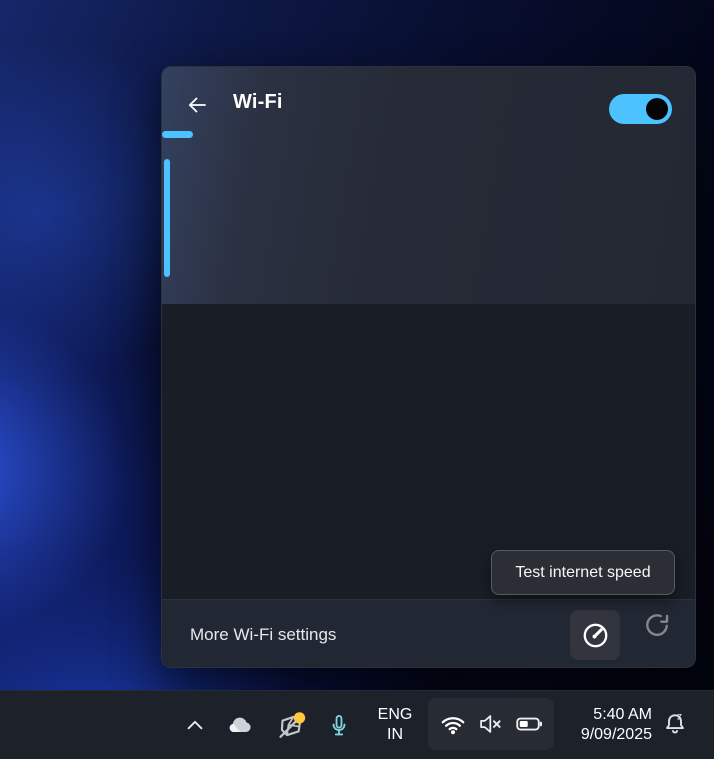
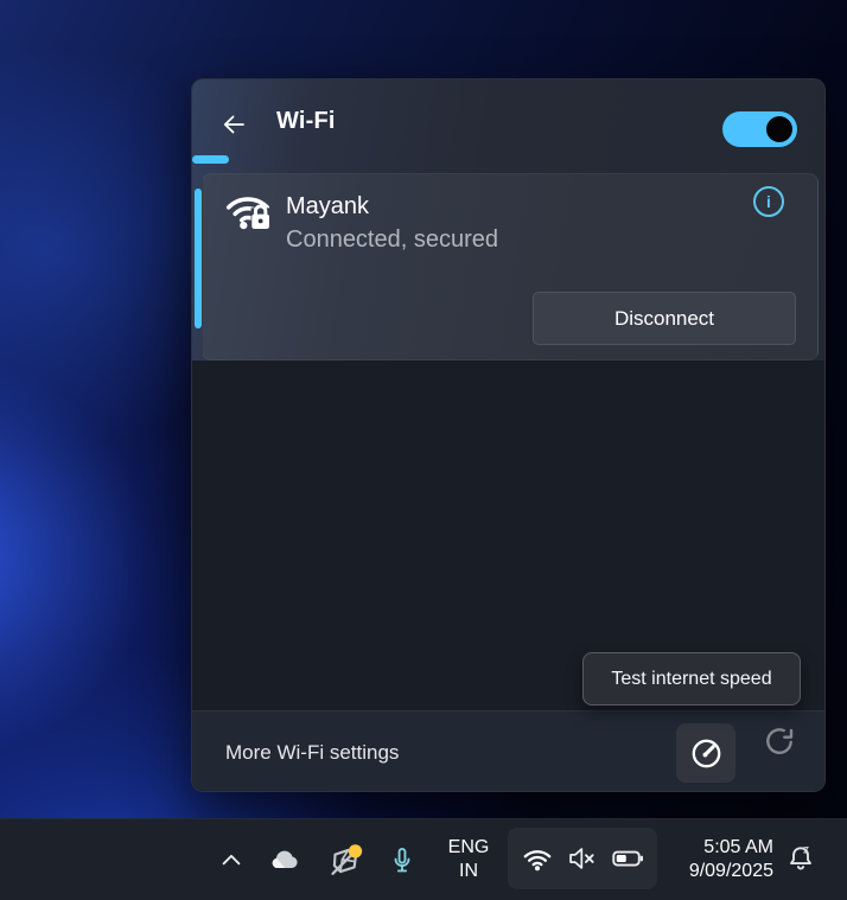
  Wi-Fi
+ Mayank
+ Connected, secured
+ i
+ Disconnect
  Test internet speed
  More Wi-Fi settings
  ENG
  IN
- 5:40 AM
+ 5:05 AM
  9/09/2025
  z
